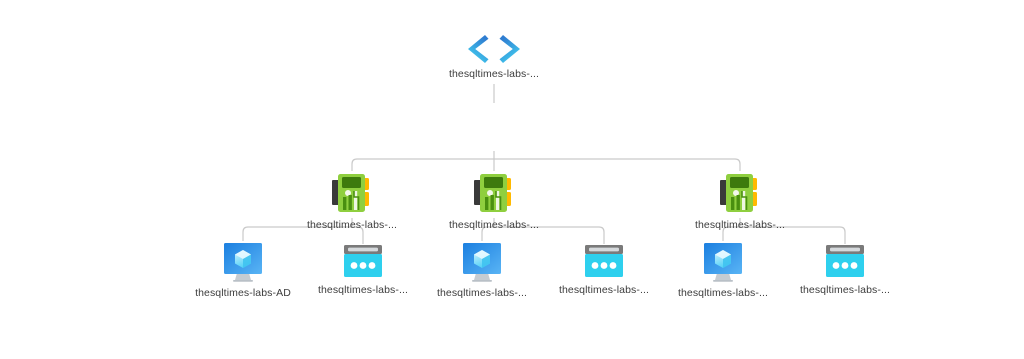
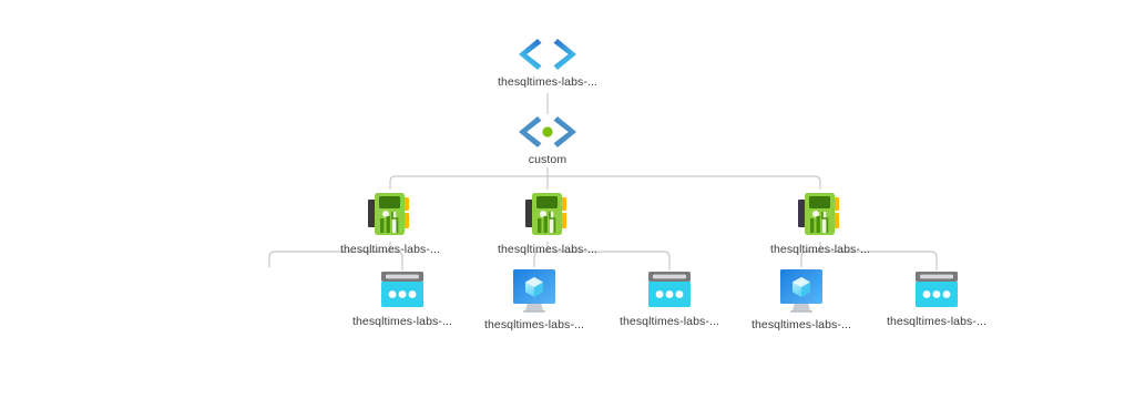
  thesqltimes-labs-...
+ custom
  thesqltimes-labs-...
  thesqltimes-labs-...
  thesqltimes-labs-...
- thesqltimes-labs-AD
  thesqltimes-labs-...
  thesqltimes-labs-...
  thesqltimes-labs-...
  thesqltimes-labs-...
  thesqltimes-labs-...
